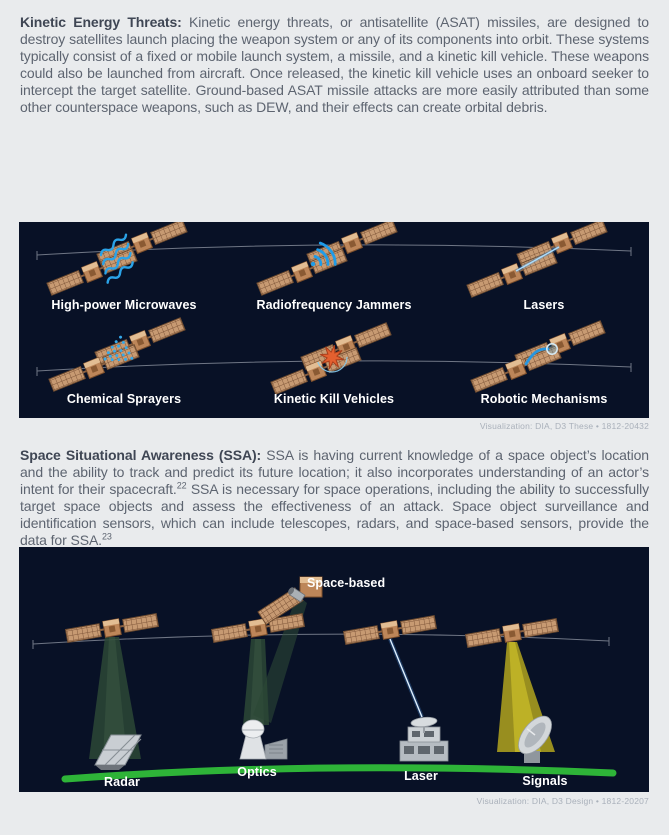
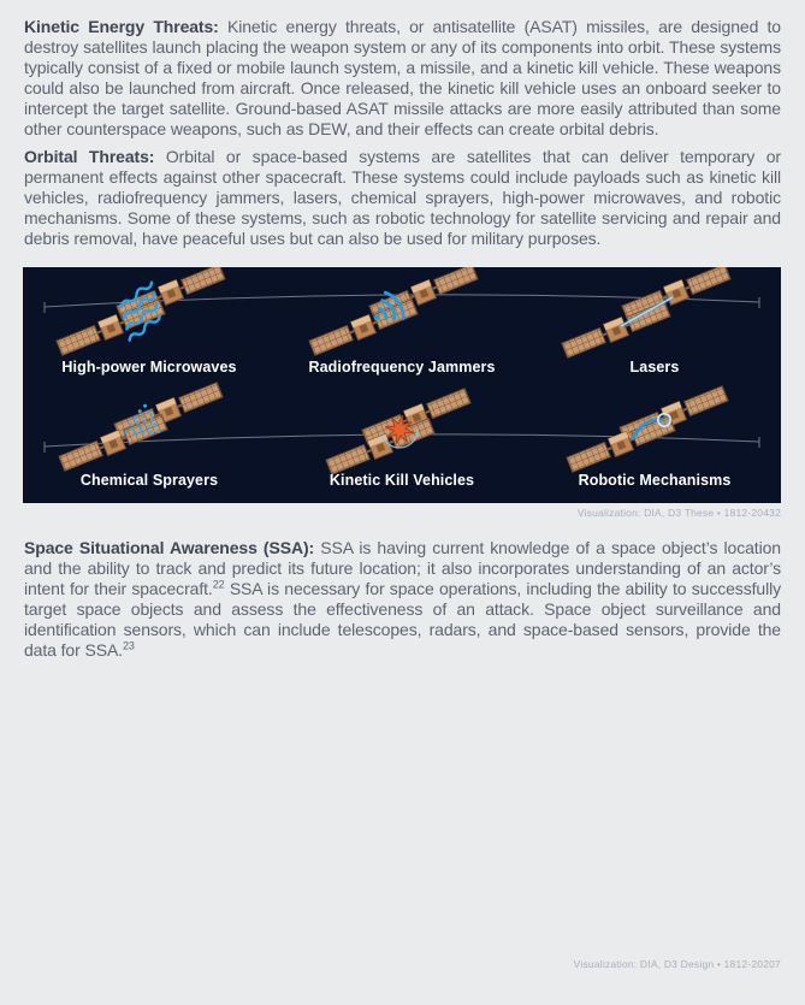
  Kinetic Energy Threats: Kinetic energy threats, or antisatellite (ASAT) missiles, are designed to destroy satellites launch placing the weapon system or any of its components into orbit. These systems typically consist of a fixed or mobile launch system, a missile, and a kinetic kill vehicle. These weapons could also be launched from aircraft. Once released, the kinetic kill vehicle uses an onboard seeker to intercept the target satellite. Ground-based ASAT missile attacks are more easily attributed than some other counterspace weapons, such as DEW, and their effects can create orbital debris.
+ Orbital Threats: Orbital or space-based systems are satellites that can deliver temporary or permanent effects against other spacecraft. These systems could include payloads such as kinetic kill vehicles, radiofrequency jammers, lasers, chemical sprayers, high-power microwaves, and robotic mechanisms. Some of these systems, such as robotic technology for satellite servicing and repair and debris removal, have peaceful uses but can also be used for military purposes.
  High-power Microwaves
  Radiofrequency Jammers
  Lasers
  Chemical Sprayers
  Kinetic Kill Vehicles
  Robotic Mechanisms
  Visualization: DIA, D3 These • 1812-20432
  Space Situational Awareness (SSA): SSA is having current knowledge of a space object’s location and the ability to track and predict its future location; it also incorporates understanding of an actor’s intent for their spacecraft.22 SSA is necessary for space operations, including the ability to successfully target space objects and assess the effectiveness of an attack. Space object surveillance and identification sensors, which can include telescopes, radars, and space-based sensors, provide the data for SSA.23
- Space-based
- Radar
- Optics
- Laser
- Signals
  Visualization: DIA, D3 Design • 1812-20207
